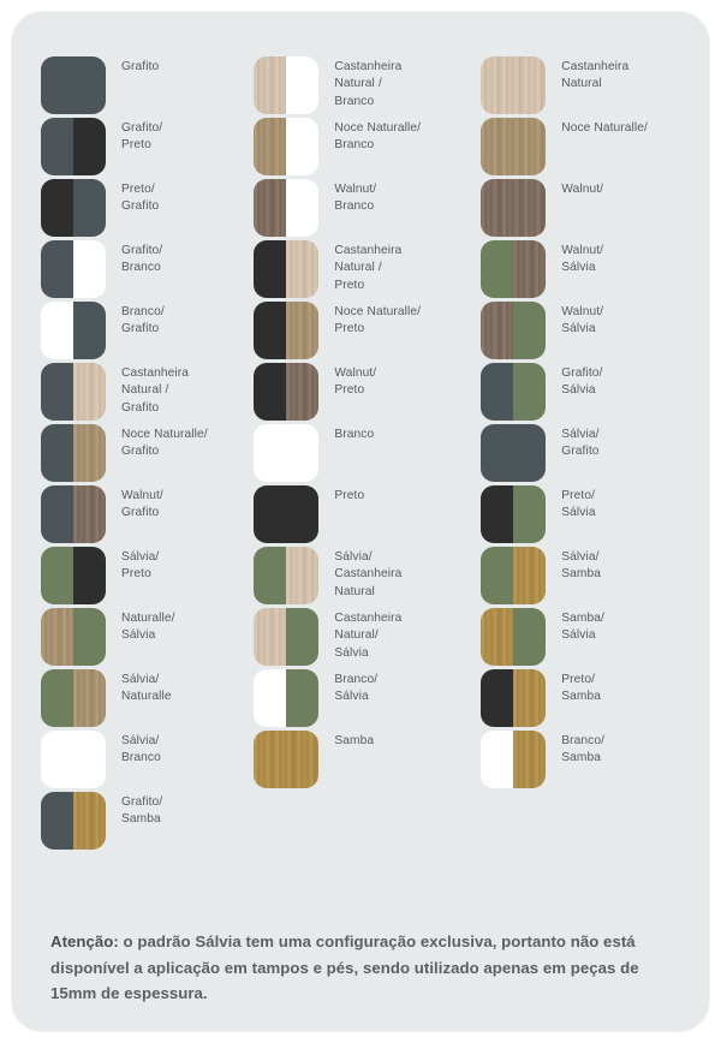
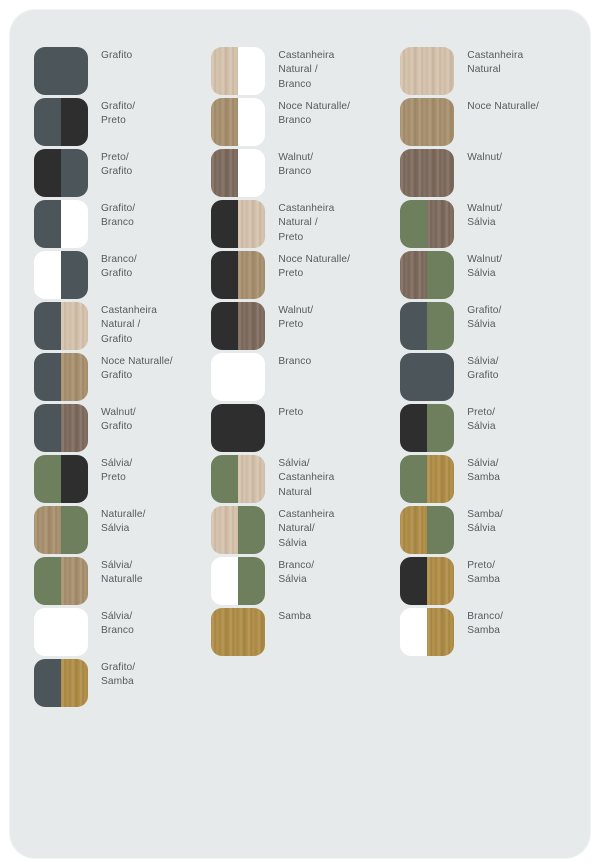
  Grafito
  Grafito/
  Preto
  Preto/
  Grafito
  Grafito/
  Branco
  Branco/
  Grafito
  Castanheira
  Natural /
  Grafito
  Noce Naturalle/
  Grafito
  Walnut/
  Grafito
  Sálvia/
  Preto
  Naturalle/
  Sálvia
  Sálvia/
  Naturalle
  Sálvia/
  Branco
  Grafito/
  Samba
  Castanheira
  Natural /
  Branco
  Noce Naturalle/
  Branco
  Walnut/
  Branco
  Castanheira
  Natural /
  Preto
  Noce Naturalle/
  Preto
  Walnut/
  Preto
  Branco
  Preto
  Sálvia/
  Castanheira
  Natural
  Castanheira
  Natural/
  Sálvia
  Branco/
  Sálvia
  Samba
  Castanheira
  Natural
  Noce Naturalle/
  Walnut/
  Walnut/
  Sálvia
  Walnut/
  Sálvia
  Grafito/
  Sálvia
  Sálvia/
  Grafito
  Preto/
  Sálvia
  Sálvia/
  Samba
  Samba/
  Sálvia
  Preto/
  Samba
  Branco/
  Samba
- Atenção: o padrão Sálvia tem uma configuração exclusiva, portanto não está disponível a aplicação em tampos e pés, sendo utilizado apenas em peças de 15mm de espessura.
